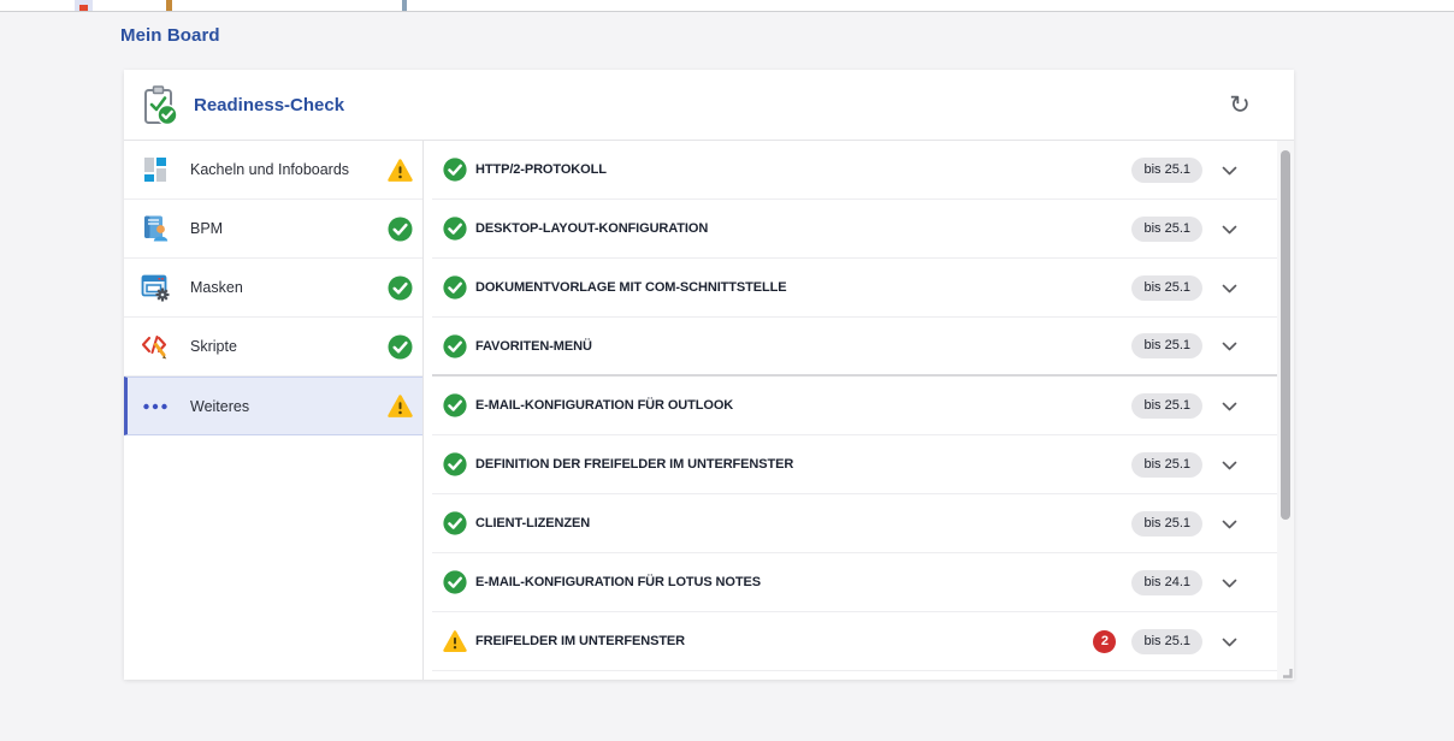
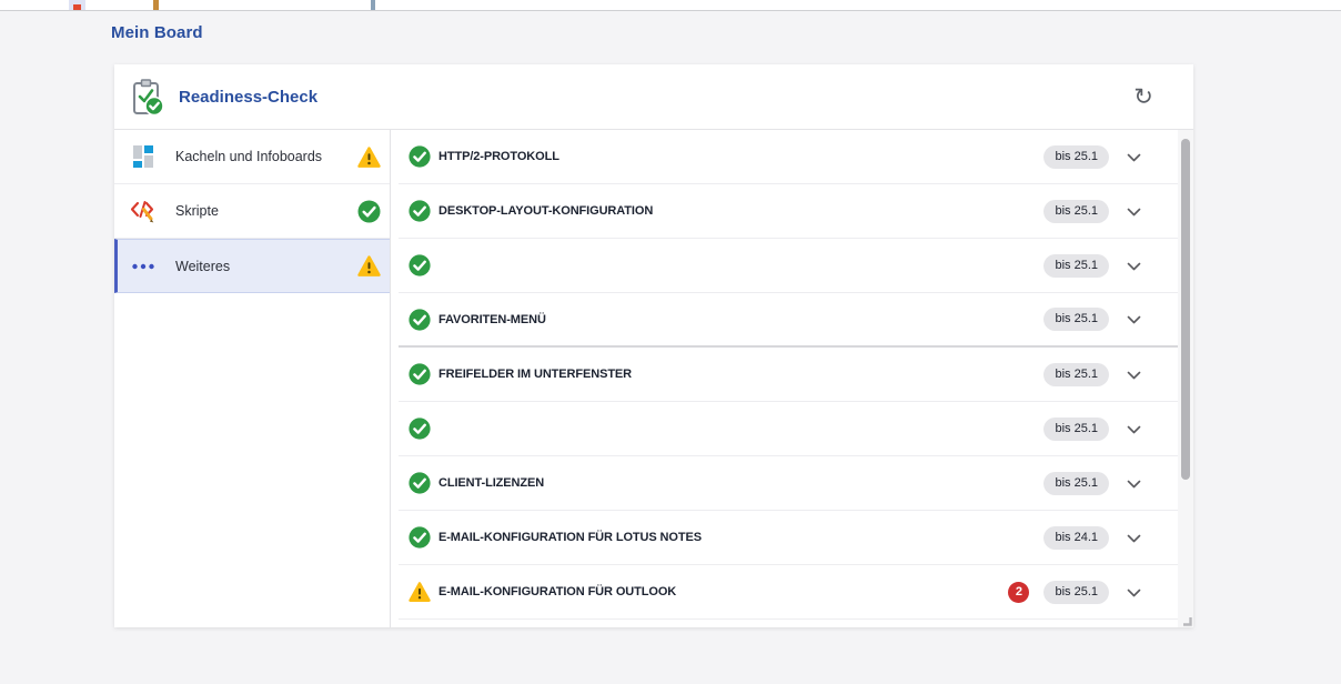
  Mein Board
  Readiness-Check
  ↻
  Kacheln und Infoboards
- BPM
- Masken
  Skripte
  Weiteres
  HTTP/2-PROTOKOLL
  bis 25.1
  DESKTOP-LAYOUT-KONFIGURATION
  bis 25.1
- DOKUMENTVORLAGE MIT COM-SCHNITTSTELLE
  bis 25.1
  FAVORITEN-MENÜ
  bis 25.1
- E-MAIL-KONFIGURATION FÜR OUTLOOK
+ FREIFELDER IM UNTERFENSTER
  bis 25.1
- DEFINITION DER FREIFELDER IM UNTERFENSTER
  bis 25.1
  CLIENT-LIZENZEN
  bis 25.1
  E-MAIL-KONFIGURATION FÜR LOTUS NOTES
  bis 24.1
- FREIFELDER IM UNTERFENSTER
+ E-MAIL-KONFIGURATION FÜR OUTLOOK
  2
  bis 25.1
